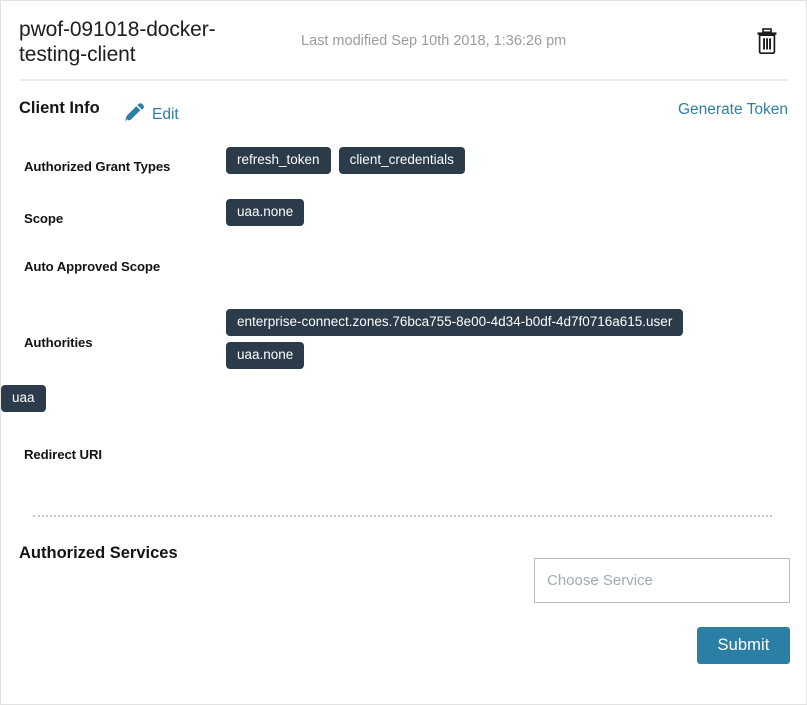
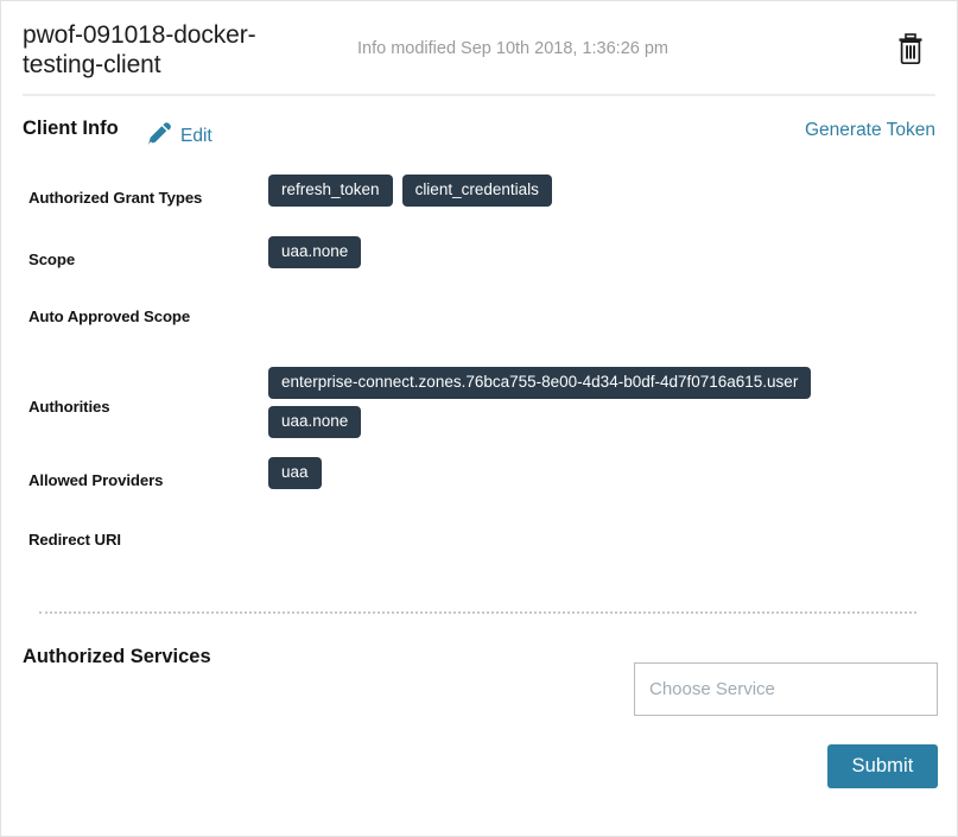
  pwof-091018-docker-testing-client
- Last modified Sep 10th 2018, 1:36:26 pm
+ Info modified Sep 10th 2018, 1:36:26 pm
  Client Info
  Edit
  Generate Token
  Authorized Grant Types
  refresh_token
  client_credentials
  Scope
  uaa.none
  Auto Approved Scope
  Authorities
  enterprise-connect.zones.76bca755-8e00-4d34-b0df-4d7f0716a615.user
  uaa.none
+ Allowed Providers
  uaa
  Redirect URI
  Authorized Services
  Choose Service
  Submit
